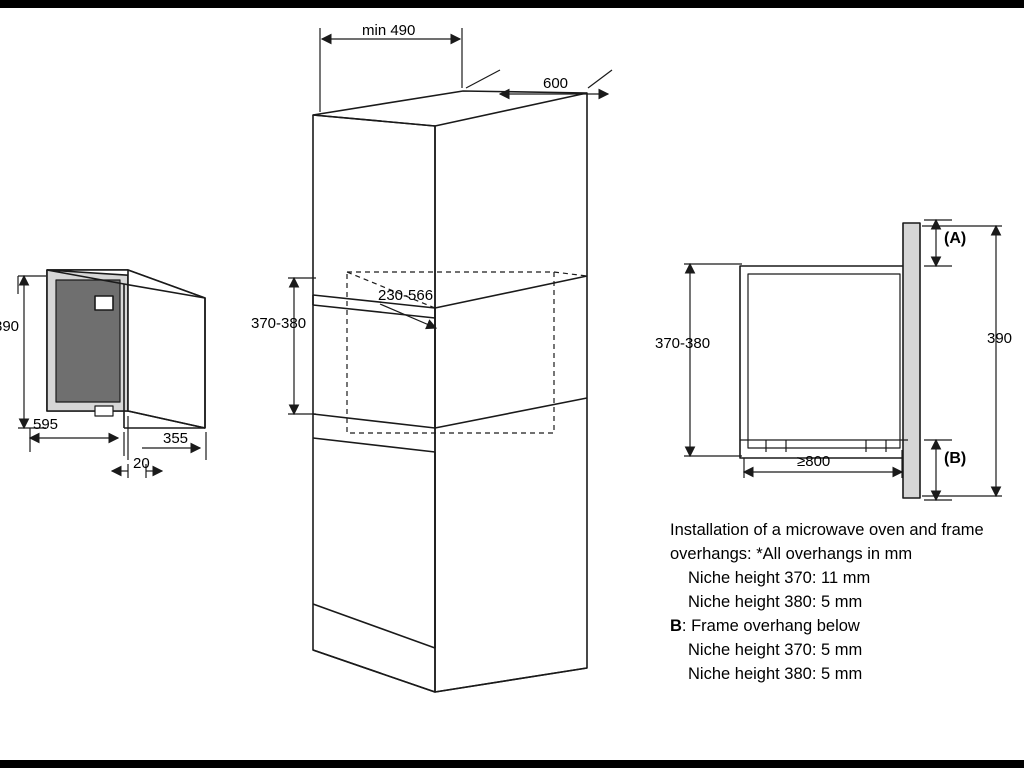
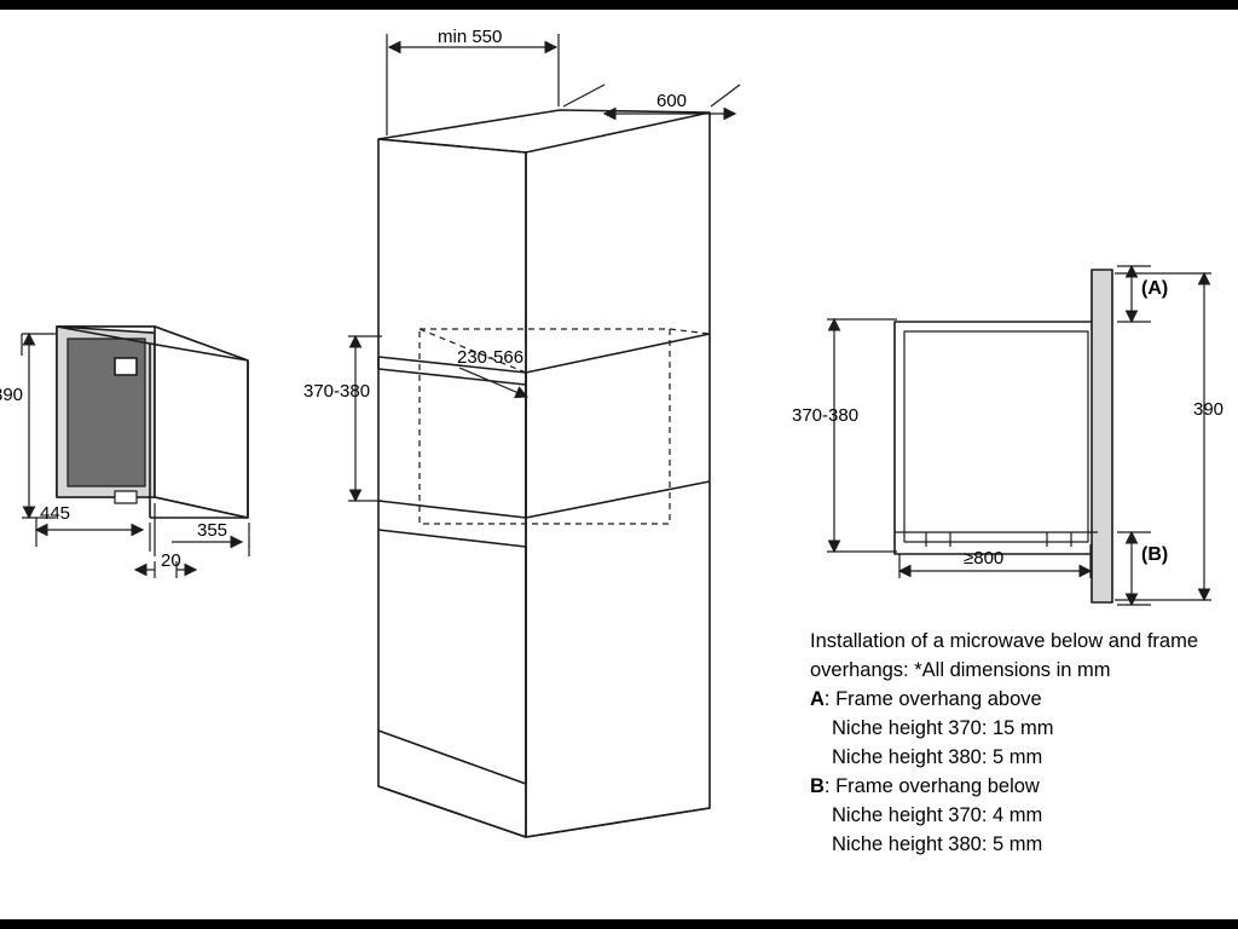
- 595
+ 445
  355
  20
- min 490
+ min 550
  600
  230-566
  370-380
  370-380
  390
  ≥800
  (A)
  (B)
- Installation of a microwave oven and frame
+ Installation of a microwave below and frame
- overhangs: *All overhangs in mm
+ overhangs: *All dimensions in mm
+ A: Frame overhang above
- Niche height 370: 11 mm
+ Niche height 370: 15 mm
  Niche height 380: 5 mm
  B: Frame overhang below
- Niche height 370: 5 mm
+ Niche height 370: 4 mm
  Niche height 380: 5 mm
